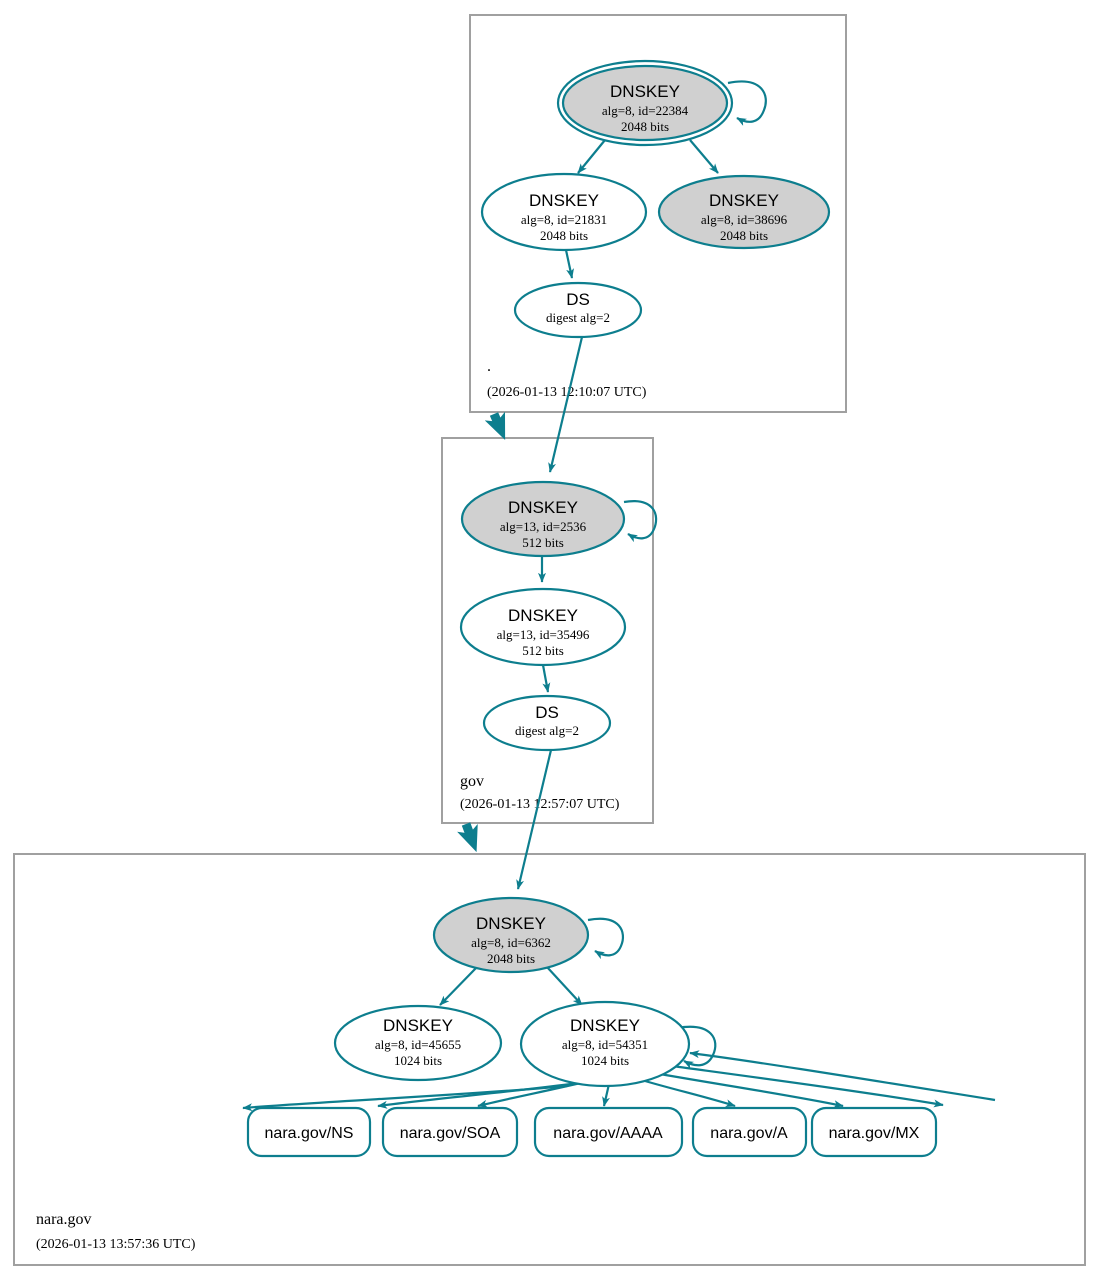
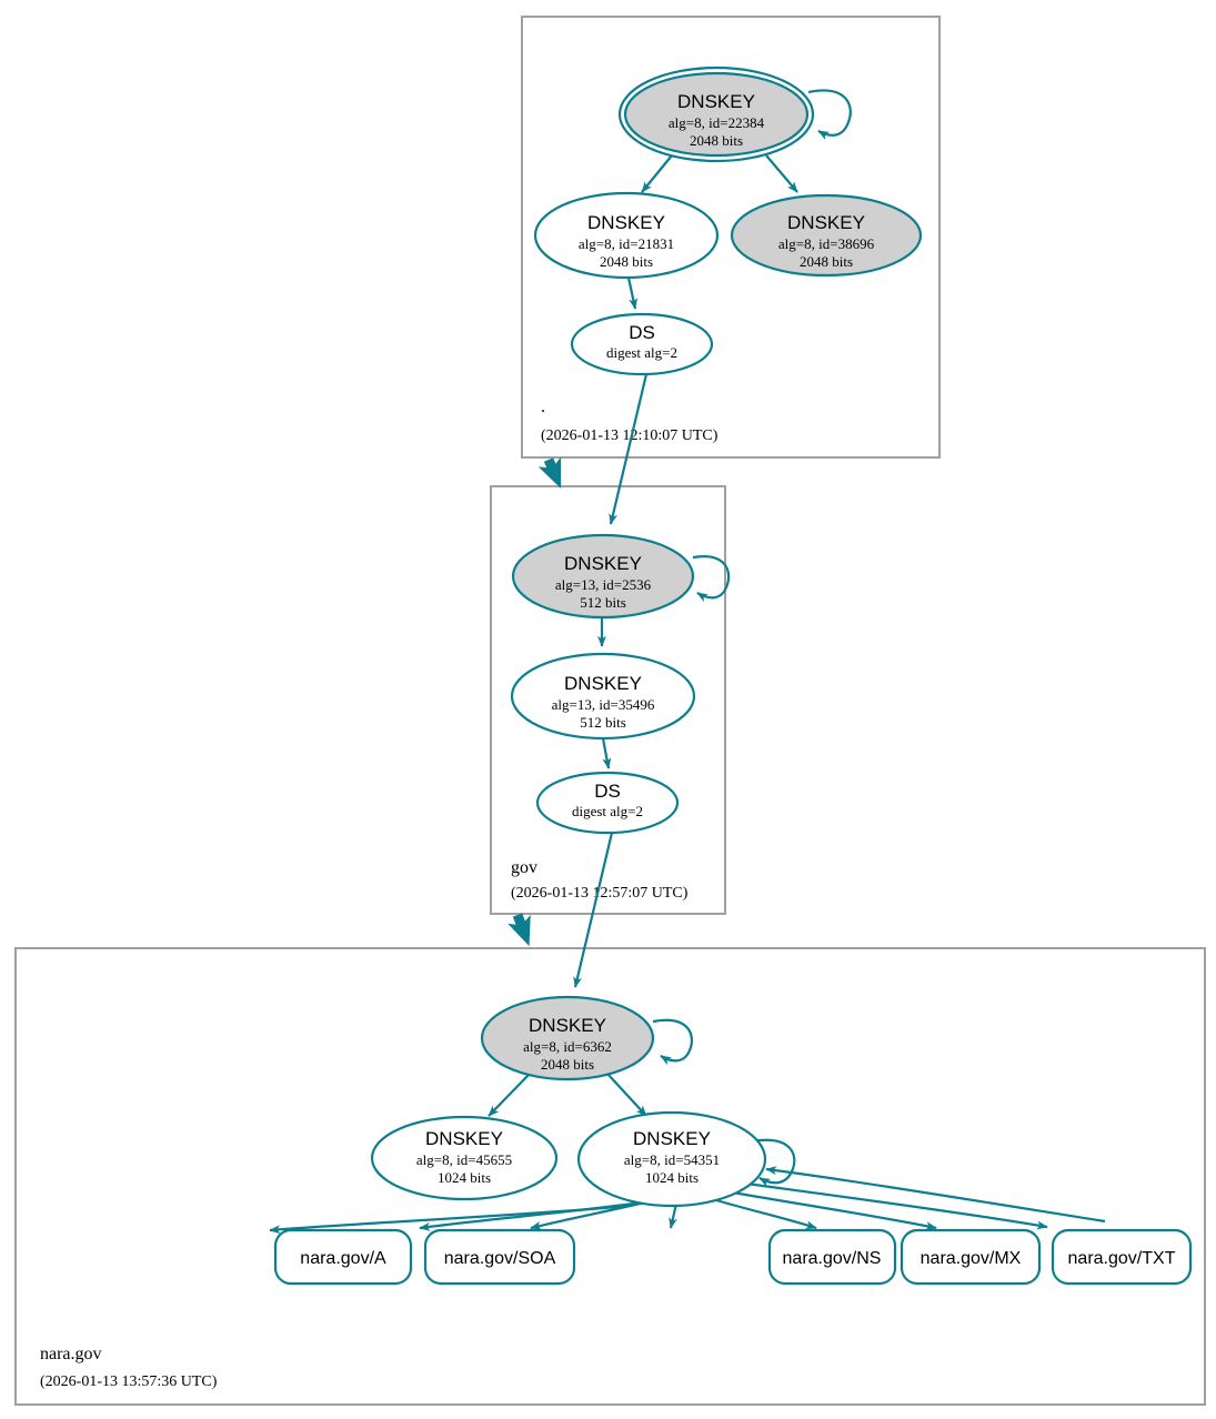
  .
  (2026-01-13 12:10:07 UTC)
  DNSKEY
  alg=8, id=22384
  2048 bits
  DNSKEY
  alg=8, id=21831
  2048 bits
  DNSKEY
  alg=8, id=38696
  2048 bits
  DS
  digest alg=2
  gov
  (2026-01-132:57:07 UTC)
  DNSKEY
  alg=13, id=2536
  512 bits
  DNSKEY
  alg=13, id=35496
  512 bits
  DS
  digest alg=2
  nara.gov
  (2026-01-13 13:57:36 UTC)
  DNSKEY
  alg=8, id=6362
  2048 bits
  DNSKEY
  alg=8, id=45655
  1024 bits
  DNSKEY
  alg=8, id=54351
  1024 bits
- nara.gov/NS
+ nara.gov/A
  nara.gov/SOA
- nara.gov/AAAA
- nara.gov/A
+ nara.gov/NS
  nara.gov/MX
+ nara.gov/TXT
